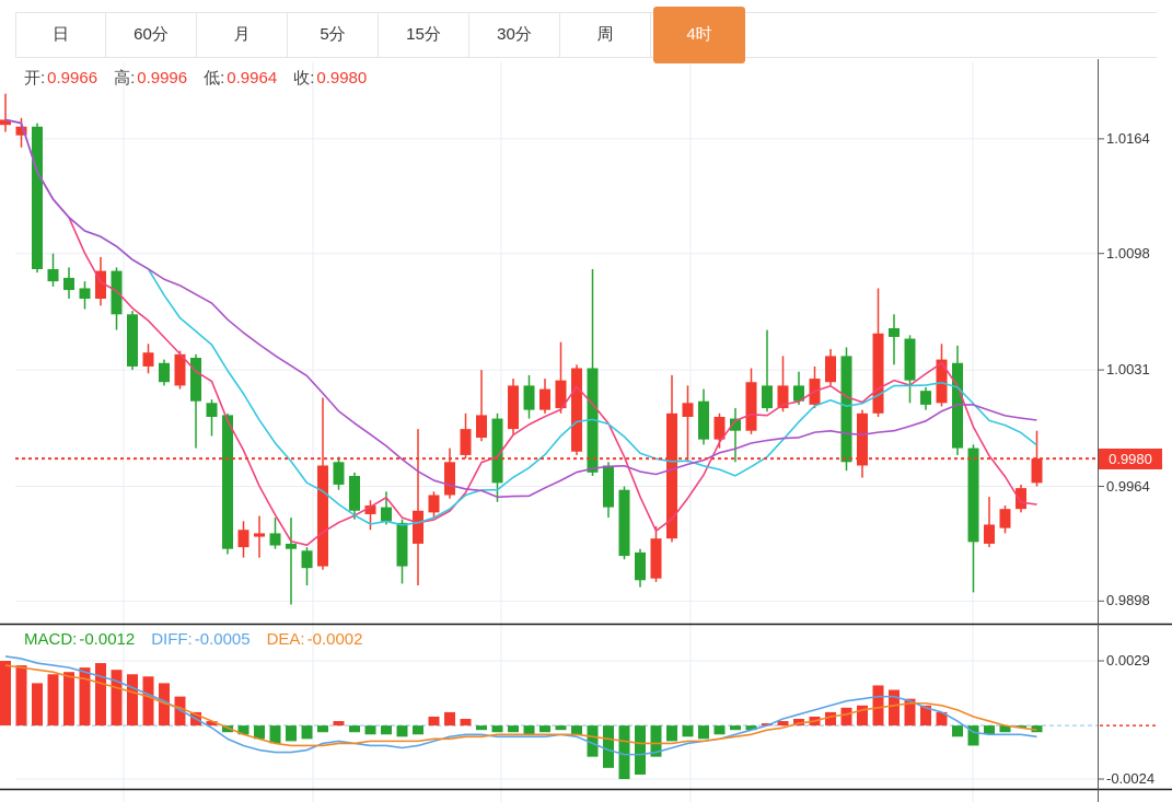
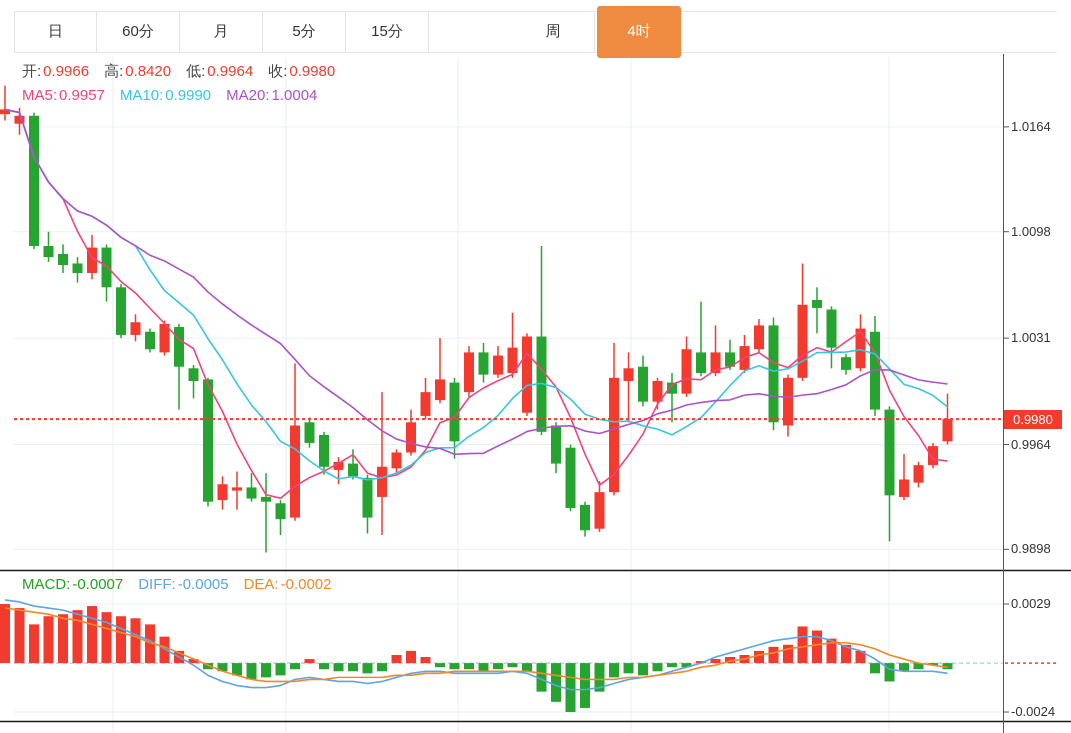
  日
  60分
  月
  5分
  15分
- 30分
  周
  4时
- 开:0.9966 高:0.9996 低:0.9964 收:0.9980
+ 开:0.9966 高:0.8420 低:0.9964 收:0.9980
+ MA5:0.9957 MA10:0.9990 MA20:1.0004
- MACD:-0.0012 DIFF:-0.0005 DEA:-0.0002
+ MACD:-0.0007 DIFF:-0.0005 DEA:-0.0002
  1.0164
  1.0098
  1.0031
  0.9964
  0.9898
  0.0029
  -0.0024
  0.9980
